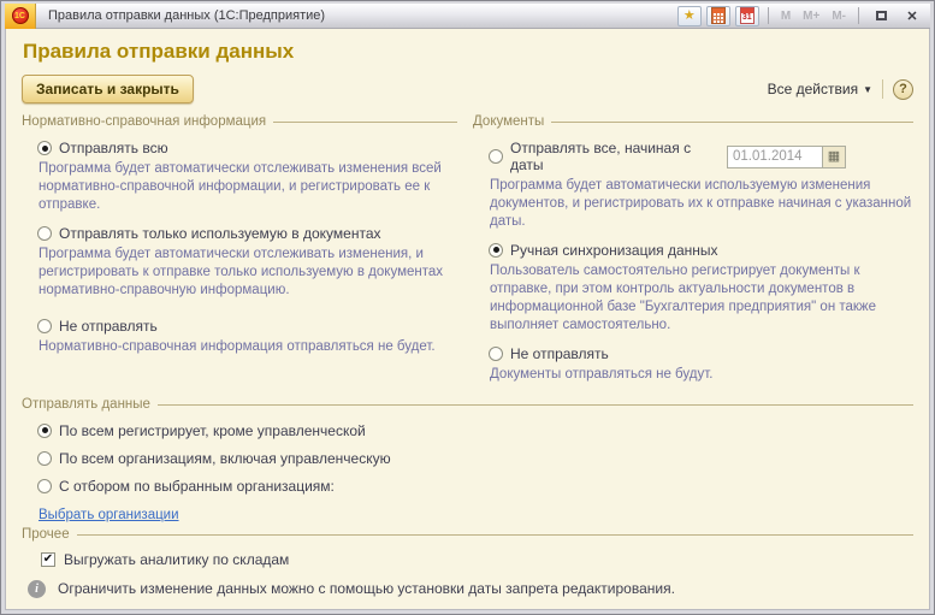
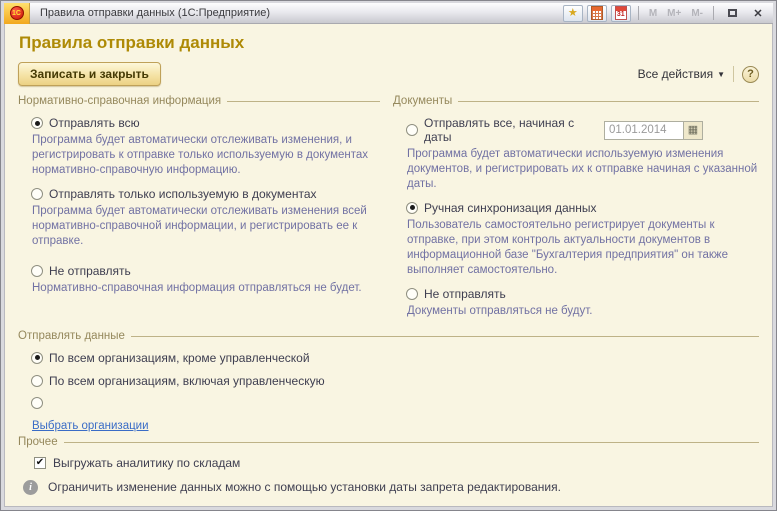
  Правила отправки данных (1С:Предприятие)
  ★
  M
  M+
  M-
  ✕
  Правила отправки данных
  Записать и закрыть
  Все действия
  ▼
  ?
  Нормативно-справочная информация
  Отправлять всю
- Программа будет автоматически отслеживать изменения всей нормативно-справочной информации, и регистрировать ее к отправке.
+ Программа будет автоматически отслеживать изменения, и регистрировать к отправке только используемую в документах нормативно-справочную информацию.
  Отправлять только используемую в документах
- Программа будет автоматически отслеживать изменения, и регистрировать к отправке только используемую в документах нормативно-справочную информацию.
+ Программа будет автоматически отслеживать изменения всей нормативно-справочной информации, и регистрировать ее к отправке.
  Не отправлять
  Нормативно-справочная информация отправляться не будет.
  Документы
  Отправлять все, начиная с даты
  01.01.2014
  ▦
  Программа будет автоматически используемую изменения документов, и регистрировать их к отправке начиная с указанной даты.
  Ручная синхронизация данных
  Пользователь самостоятельно регистрирует документы к отправке, при этом контроль актуальности документов в информационной базе "Бухгалтерия предприятия" он также выполняет самостоятельно.
  Не отправлять
  Документы отправляться не будут.
  Отправлять данные
- По всем регистрирует, кроме управленческой
+ По всем организациям, кроме управленческой
  По всем организациям, включая управленческую
- С отбором по выбранным организациям:
  Выбрать организации
  Прочее
  ✔
  Выгружать аналитику по складам
  i
  Ограничить изменение данных можно с помощью установки даты запрета редактирования.
